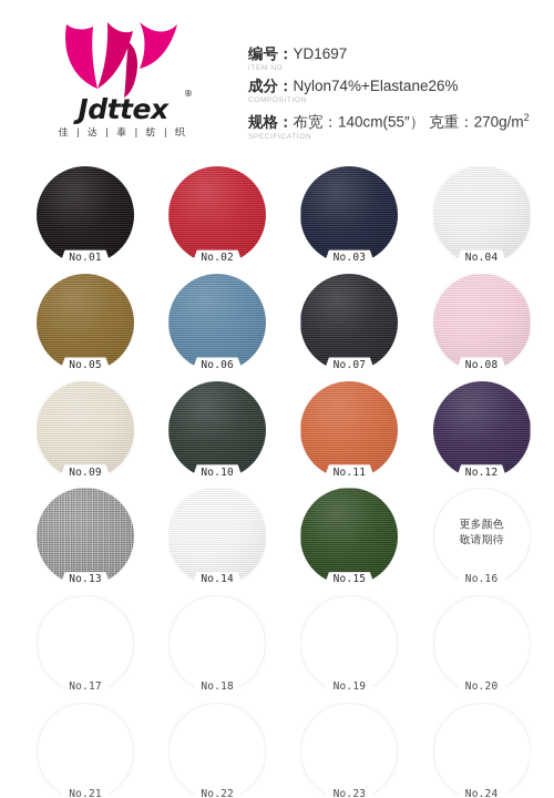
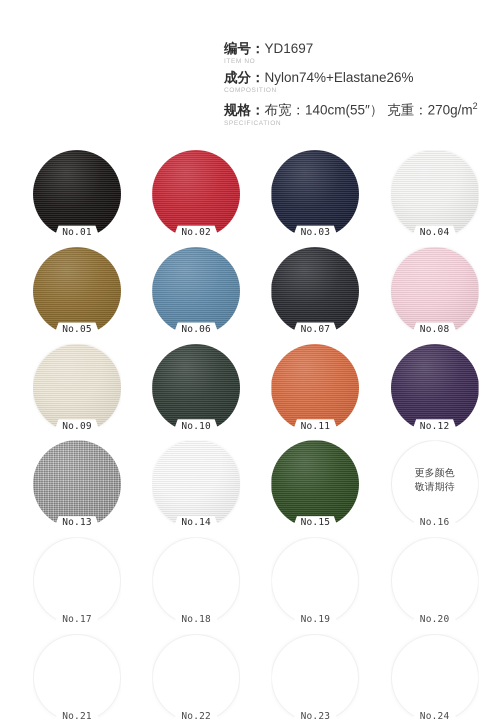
- Jdttex
- ®
- 佳 | 达 | 泰 | 纺 | 织
  编号：YD1697
  成分：Nylon74%+Elastane26%
  规格：布宽：140cm(55″） 克重：270g/m2
  No.01
  No.02
  No.03
  No.04
  No.05
  No.06
  No.07
  No.08
  No.09
  No.10
  No.11
  No.12
  No.13
  No.14
  No.15
  更多颜色
  敬请期待
  No.16
  No.17
  No.18
  No.19
  No.20
  No.21
  No.22
  No.23
  No.24
